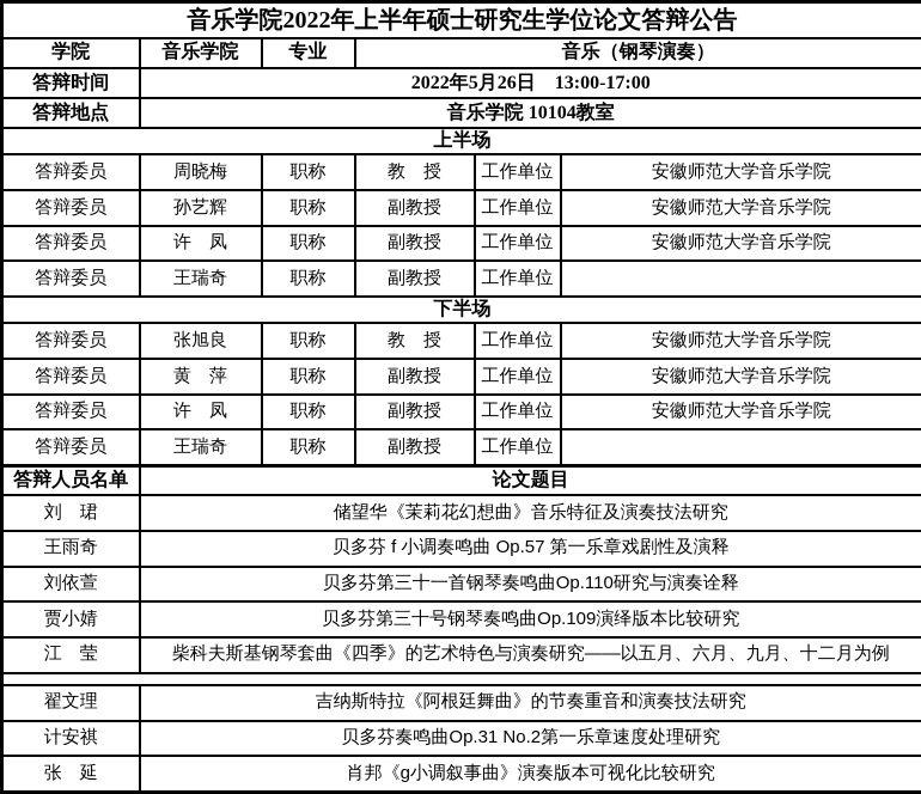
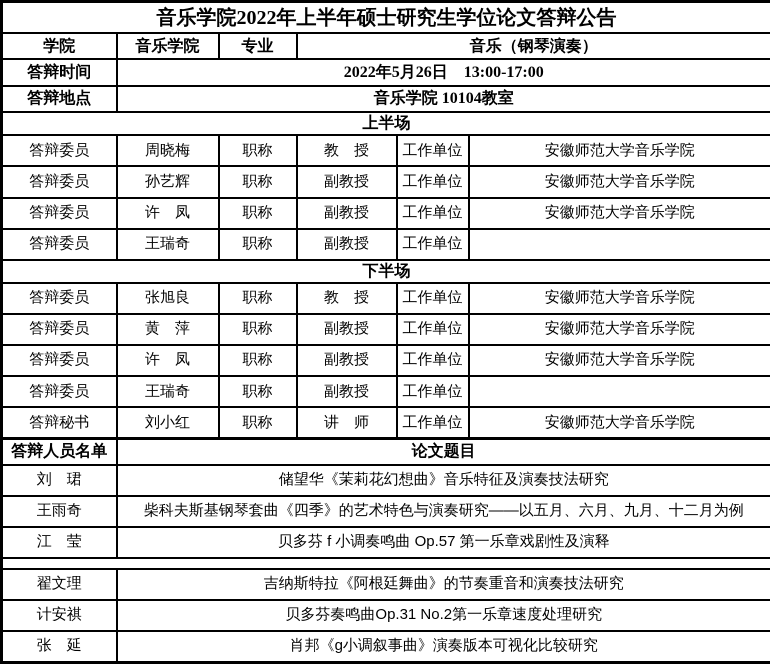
  音乐学院2022年上半年硕士研究生学位论文答辩公告
  学院	音乐学院	专业	音乐（钢琴演奏）
  答辩时间	2022年5月26日 13:00-17:00
  答辩地点	音乐学院 10104教室
  上半场
  答辩委员	周晓梅	职称	教 授	工作单位	安徽师范大学音乐学院
  答辩委员	孙艺辉	职称	副教授	工作单位	安徽师范大学音乐学院
  答辩委员	许 凤	职称	副教授	工作单位	安徽师范大学音乐学院
  答辩委员	王瑞奇	职称	副教授	工作单位
  下半场
  答辩委员	张旭良	职称	教 授	工作单位	安徽师范大学音乐学院
  答辩委员	黄 萍	职称	副教授	工作单位	安徽师范大学音乐学院
  答辩委员	许 凤	职称	副教授	工作单位	安徽师范大学音乐学院
  答辩委员	王瑞奇	职称	副教授	工作单位
+ 答辩秘书	刘小红	职称	讲 师	工作单位	安徽师范大学音乐学院
  答辩人员名单	论文题目
  刘 珺	储望华《茉莉花幻想曲》音乐特征及演奏技法研究
- 王雨奇	贝多芬 f 小调奏鸣曲 Op.57 第一乐章戏剧性及演释
+ 王雨奇	柴科夫斯基钢琴套曲《四季》的艺术特色与演奏研究——以五月、六月、九月、十二月为例
- 刘依萱	贝多芬第三十一首钢琴奏鸣曲Op.110研究与演奏诠释
- 贾小婧	贝多芬第三十号钢琴奏鸣曲Op.109演绎版本比较研究
- 江 莹	柴科夫斯基钢琴套曲《四季》的艺术特色与演奏研究——以五月、六月、九月、十二月为例
+ 江 莹	贝多芬 f 小调奏鸣曲 Op.57 第一乐章戏剧性及演释
  翟文理	吉纳斯特拉《阿根廷舞曲》的节奏重音和演奏技法研究
  计安祺	贝多芬奏鸣曲Op.31 No.2第一乐章速度处理研究
  张 延	肖邦《g小调叙事曲》演奏版本可视化比较研究
